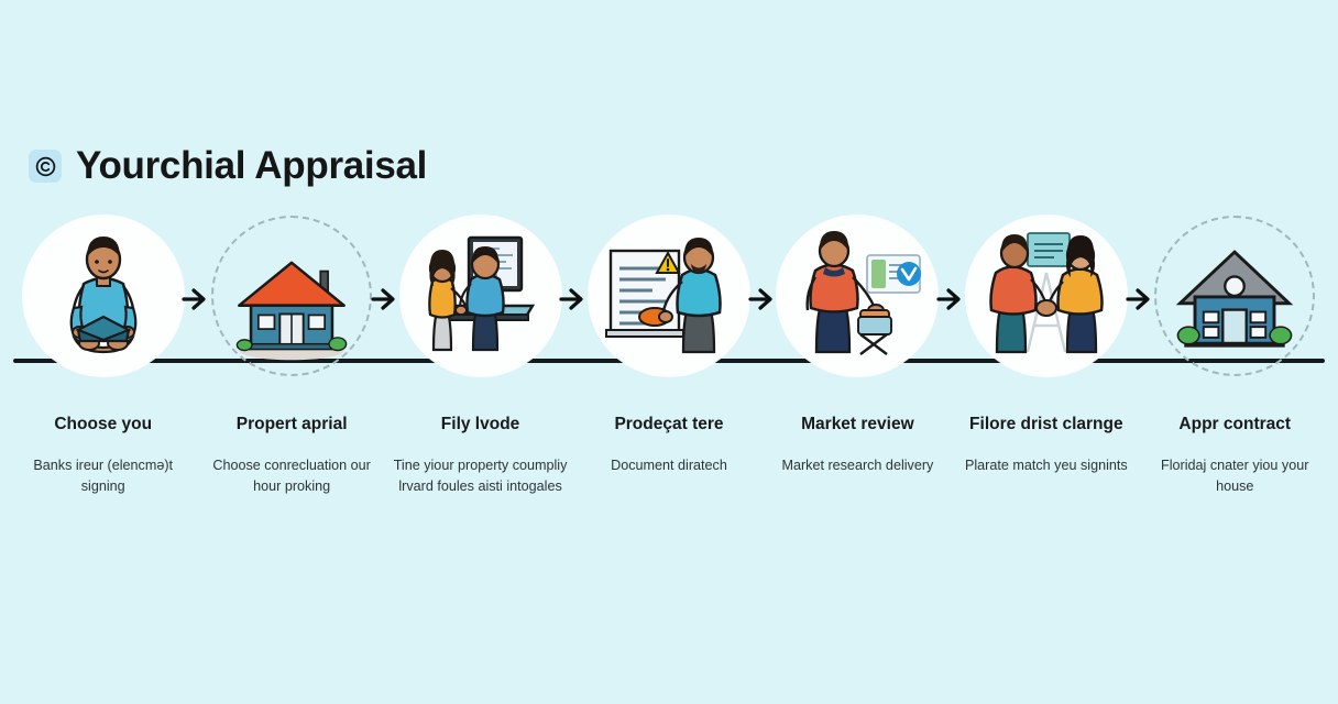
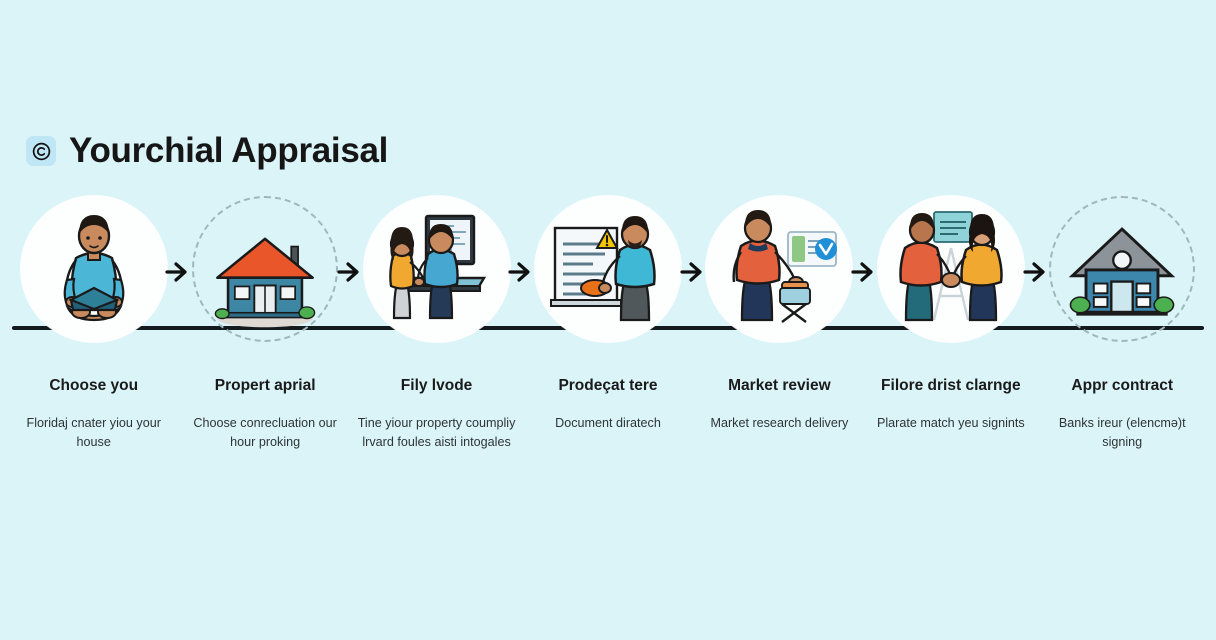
  Yourchial Appraisal
  Choose you
- Banks ireur (elencmə)t signing
+ Floridaj cnater yiou your house
  Propert aprial
  Choose conrecluation our hour proking
  Fily lvode
  Tine yiour property coumpliy lrvard foules aisti intogales
  Prodeçat tere
  Document diratech
  Market review
  Market research delivery
  Filore drist clarnge
  Plarate match yeu signints
  Appr contract
- Floridaj cnater yiou your house
+ Banks ireur (elencmə)t signing
